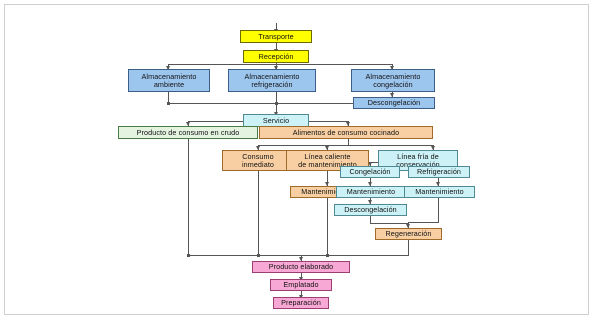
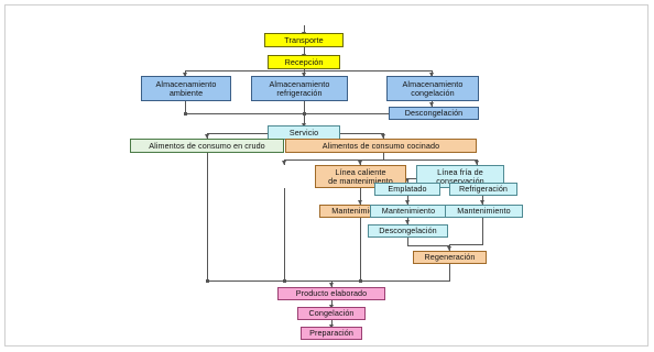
  Transporte
  Recepción
  Almacenamiento
  ambiente
  Almacenamiento
  refrigeración
  Almacenamiento
  congelación
  Descongelación
  Servicio
- Producto de consumo en crudo
+ Alimentos de consumo en crudo
  Alimentos de consumo cocinado
- Consumo
- inmediato
  Línea caliente
  de mantenimiento
  Línea fría de
  conservación
- Congelación
+ Emplatado
  Refrigeración
  Mantenimiento
  Mantenimiento
  Descongelación
  Regeneración
  Producto elaborado
- Emplatado
+ Congelación
  Preparación
